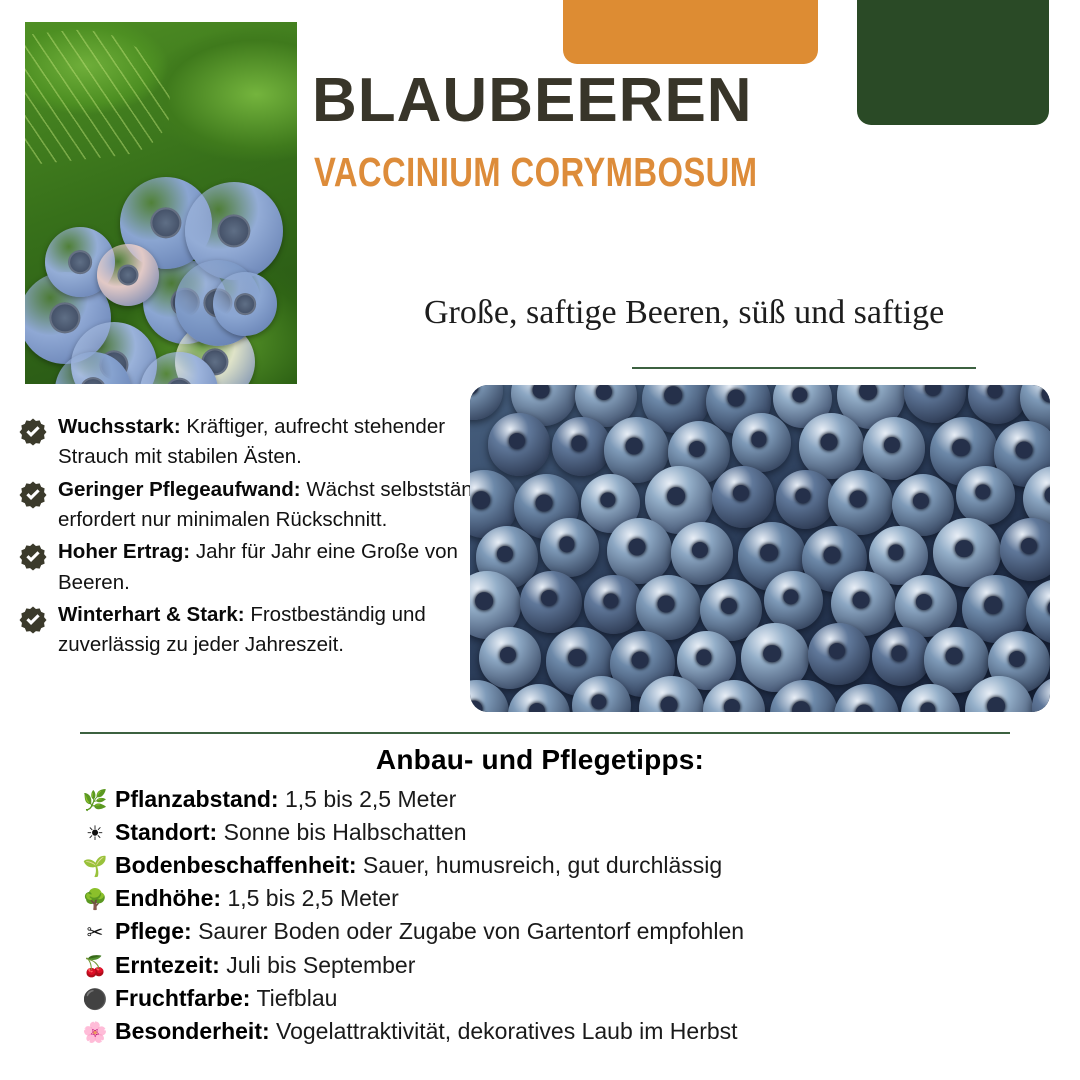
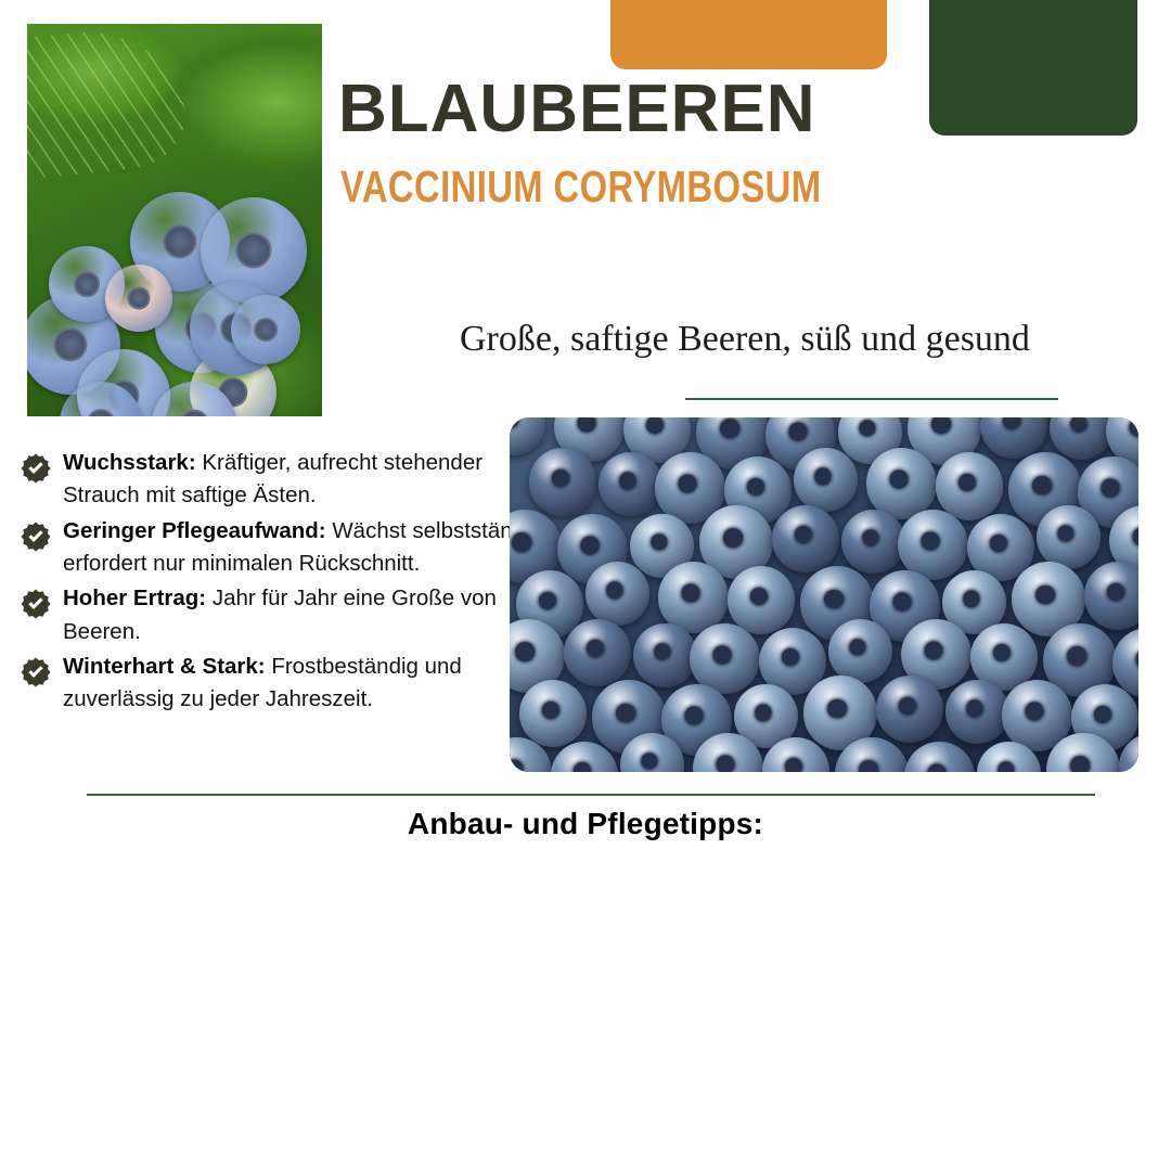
  BLAUBEEREN
  VACCINIUM CORYMBOSUM
- Große, saftige Beeren, süß und saftige
+ Große, saftige Beeren, süß und gesund
- Wuchsstark: Kräftiger, aufrecht stehender Strauch mit stabilen Ästen.
+ Wuchsstark: Kräftiger, aufrecht stehender Strauch mit saftige Ästen.
  Geringer Pflegeaufwand: Wächst selbststän erfordert nur minimalen Rückschnitt.
  Hoher Ertrag: Jahr für Jahr eine Große von Beeren.
  Winterhart & Stark: Frostbeständig und zuverlässig zu jeder Jahreszeit.
  Anbau- und Pflegetipps:
- 🌿
- Pflanzabstand: 1,5 bis 2,5 Meter
- ☀
- Standort: Sonne bis Halbschatten
- 🌱
- Bodenbeschaffenheit: Sauer, humusreich, gut durchlässig
- 🌳
- Endhöhe: 1,5 bis 2,5 Meter
- ✂
- Pflege: Saurer Boden oder Zugabe von Gartentorf empfohlen
- 🍒
- Erntezeit: Juli bis September
- ⚫
- Fruchtfarbe: Tiefblau
- 🌸
- Besonderheit: Vogelattraktivität, dekoratives Laub im Herbst
